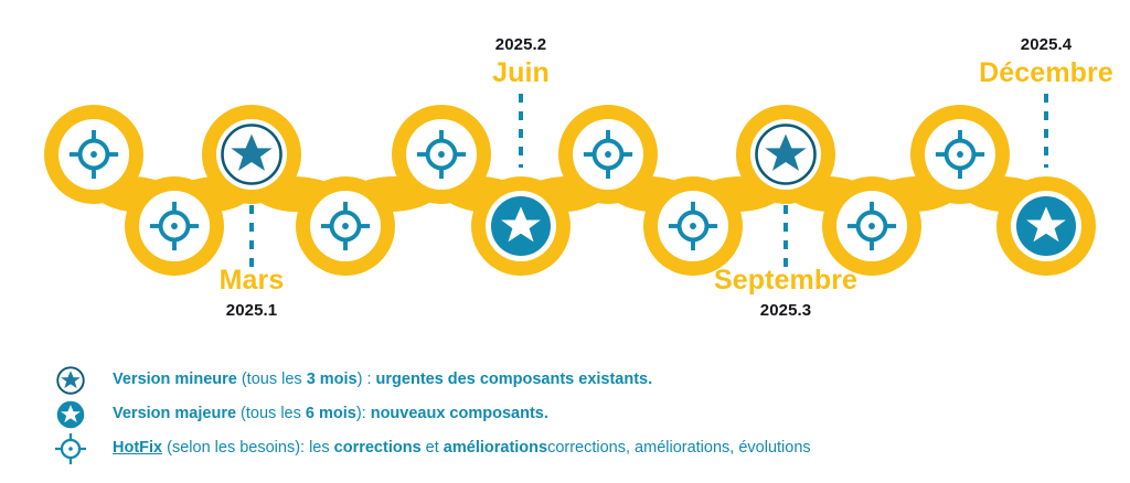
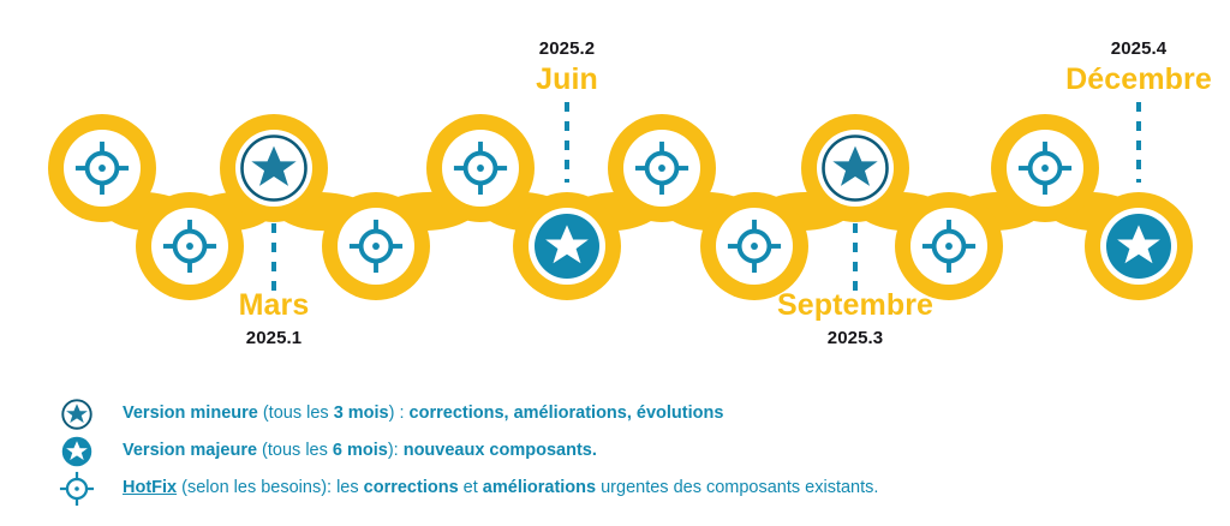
  Mars
  2025.1
  2025.2
  Juin
  Septembre
  2025.3
  2025.4
  Décembre
- Version mineure (tous les 3 mois) : urgentes des composants existants.
+ Version mineure (tous les 3 mois) : corrections, améliorations, évolutions
  Version majeure (tous les 6 mois): nouveaux composants.
- HotFix (selon les besoins): les corrections et améliorationscorrections, améliorations, évolutions
+ HotFix (selon les besoins): les corrections et améliorations urgentes des composants existants.
